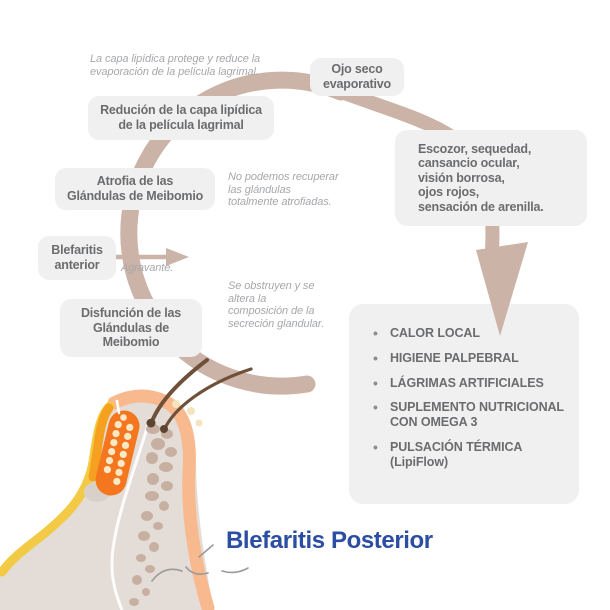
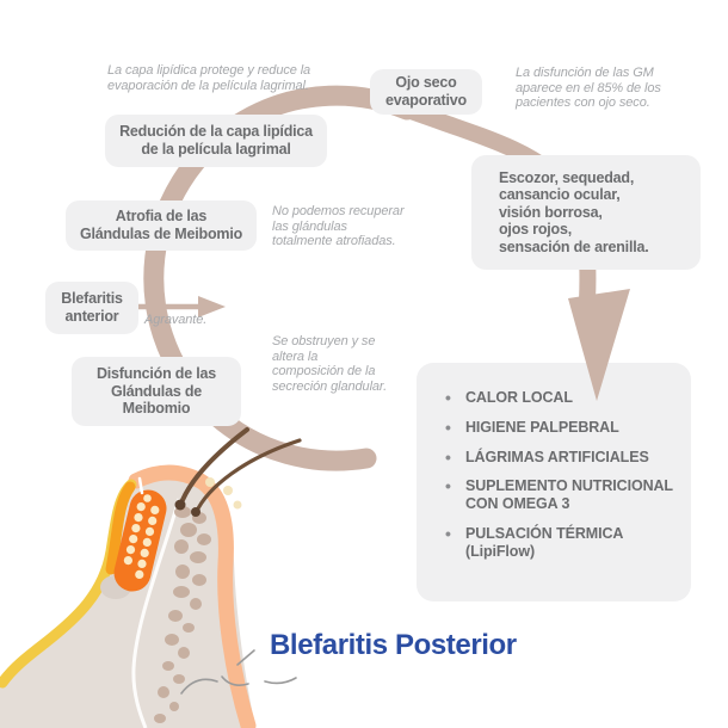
  La capa lipídica protege y reduce la
  evaporación de la película lagrimal.
+ La disfunción de las GM
+ aparece en el 85% de los
+ pacientes con ojo seco.
  No podemos recuperar
  las glándulas
  totalmente atrofiadas.
  Agravante.
  Se obstruyen y se
  altera la
  composición de la
  secreción glandular.
  Ojo seco
  evaporativo
  Redución de la capa lipídica
  de la película lagrimal
  Atrofia de las
  Glándulas de Meibomio
  Blefaritis
  anterior
  Disfunción de las
  Glándulas de
  Meibomio
  Escozor, sequedad,
  cansancio ocular,
  visión borrosa,
  ojos rojos,
  sensación de arenilla.
  CALOR LOCAL
  HIGIENE PALPEBRAL
  LÁGRIMAS ARTIFICIALES
  SUPLEMENTO NUTRICIONAL
  CON OMEGA 3
  PULSACIÓN TÉRMICA
  (LipiFlow)
  Blefaritis Posterior
